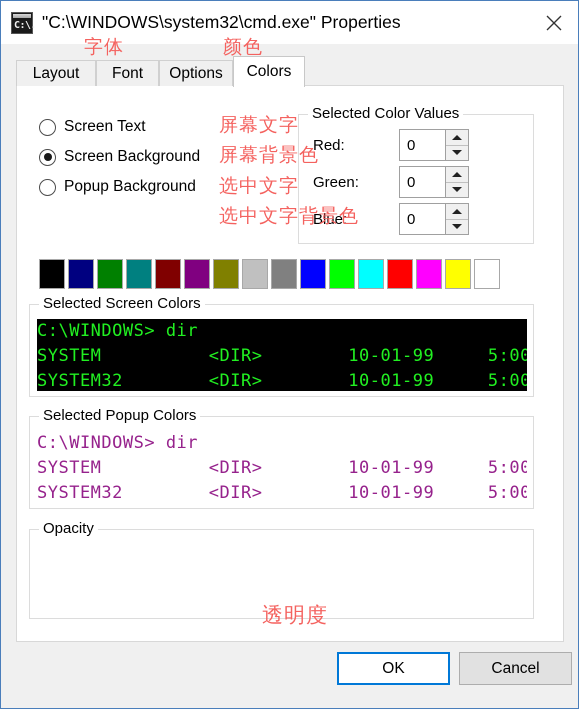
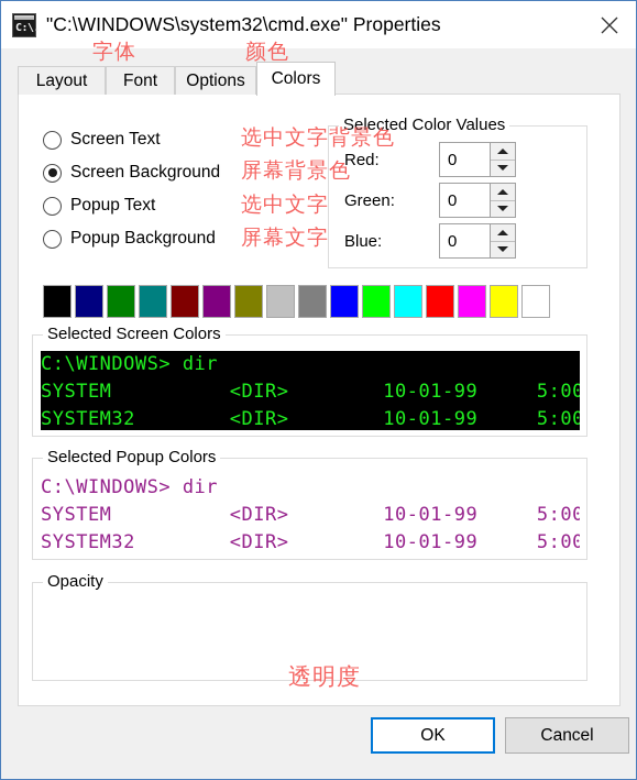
  C:\.
  "C:\WINDOWS\system32\cmd.exe" Properties
  字体
  颜色
- 屏幕文字
+ 选中文字背景色
  屏幕背景色
  选中文字
- 选中文字背景色
+ 屏幕文字
  透明度
  Layout
  Font
  Options
  Colors
  Screen Text
  Screen Background
+ Popup Text
  Popup Background
  Selected Color Values
  Red:
  0
  Green:
  0
  Blue:
  0
  Selected Screen Colors
  C:\WINDOWS> dir
  SYSTEM <DIR> 10-01-99 5:00
  SYSTEM32 <DIR> 10-01-99 5:00
  Selected Popup Colors
  C:\WINDOWS> dir
  SYSTEM <DIR> 10-01-99 5:00
  SYSTEM32 <DIR> 10-01-99 5:00
  Opacity
  OK
  Cancel
